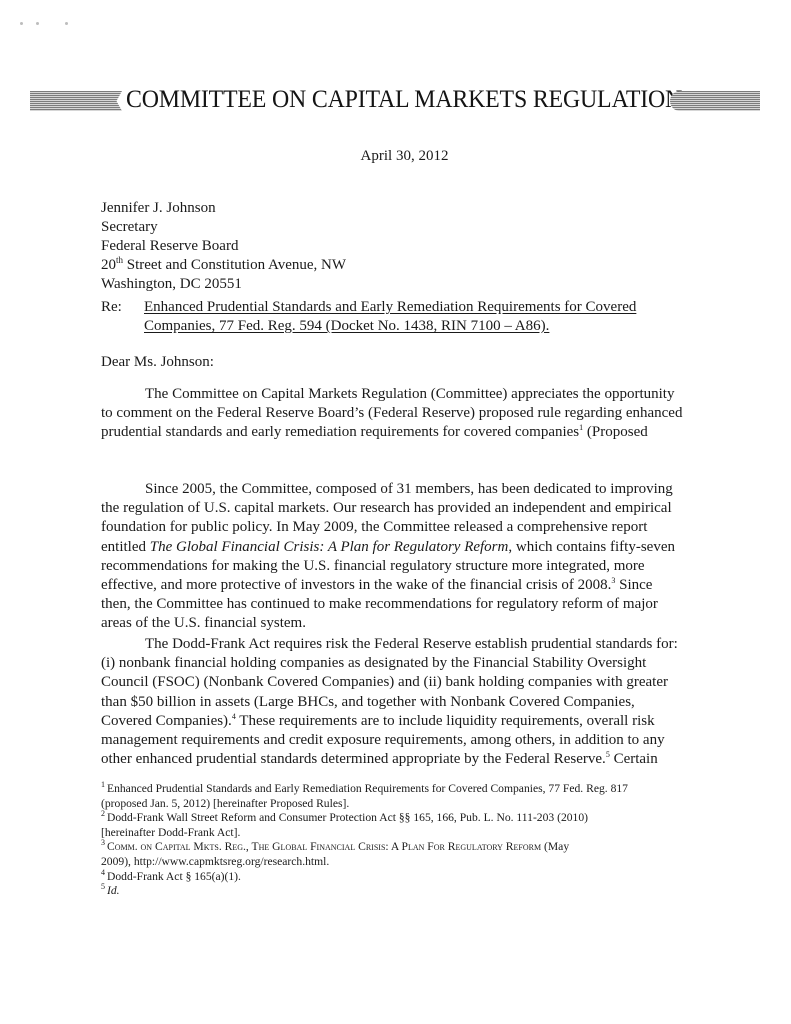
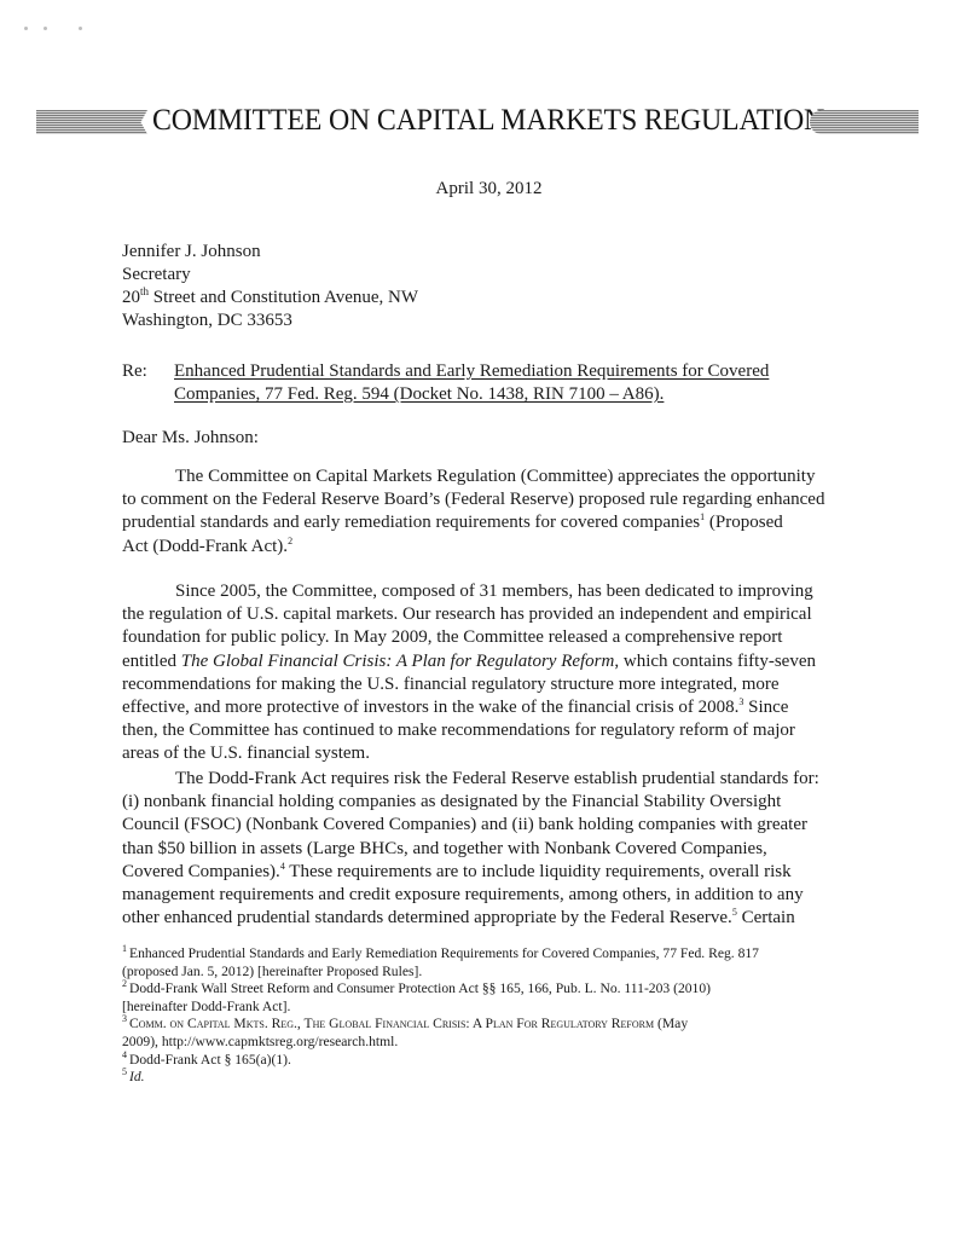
  COMMITTEE ON CAPITAL MARKETS REGULATIO
  April 30, 2012
  Jennifer J. Johnson
  Secretary
- Federal Reserve Board
  20th Street and Constitution Avenue, NW
- Washington, DC 20551
+ Washington, DC 33653
  Re:
  Enhanced Prudential Standards and Early Remediation Requirements for Covered
  Companies, 77 Fed. Reg. 594 (Docket No. 1438, RIN 7100 – A86).
  Dear Ms. Johnson:
  The Committee on Capital Markets Regulation (Committee) appreciates the opportunity
  to comment on the Federal Reserve Board’s (Federal Reserve) proposed rule regarding enhanced
  prudential standards and early remediation requirements for covered companies1 (Proposed
+ Act (Dodd-Frank Act).2
  Since 2005, the Committee, composed of 31 members, has been dedicated to improving
  the regulation of U.S. capital markets. Our research has provided an independent and empirical
  foundation for public policy. In May 2009, the Committee released a comprehensive report
  entitled The Global Financial Crisis: A Plan for Regulatory Reform, which contains fifty-seven
  recommendations for making the U.S. financial regulatory structure more integrated, more
  effective, and more protective of investors in the wake of the financial crisis of 2008.3 Since
  then, the Committee has continued to make recommendations for regulatory reform of major
  areas of the U.S. financial system.
  The Dodd-Frank Act requires risk the Federal Reserve establish prudential standards for:
  (i) nonbank financial holding companies as designated by the Financial Stability Oversight
  Council (FSOC) (Nonbank Covered Companies) and (ii) bank holding companies with greater
  than $50 billion in assets (Large BHCs, and together with Nonbank Covered Companies,
  Covered Companies).4 These requirements are to include liquidity requirements, overall risk
  management requirements and credit exposure requirements, among others, in addition to any
  other enhanced prudential standards determined appropriate by the Federal Reserve.5 Certain
  1 Enhanced Prudential Standards and Early Remediation Requirements for Covered Companies, 77 Fed. Reg. 817
  (proposed Jan. 5, 2012) [hereinafter Proposed Rules].
  2 Dodd-Frank Wall Street Reform and Consumer Protection Act §§ 165, 166, Pub. L. No. 111-203 (2010)
  [hereinafter Dodd-Frank Act].
  3 Comm. on Capital Mkts. Reg., The Global Financial Crisis: A Plan For Regulatory Reform (May
  2009), http://www.capmktsreg.org/research.html.
  4 Dodd-Frank Act § 165(a)(1).
  5 Id.
